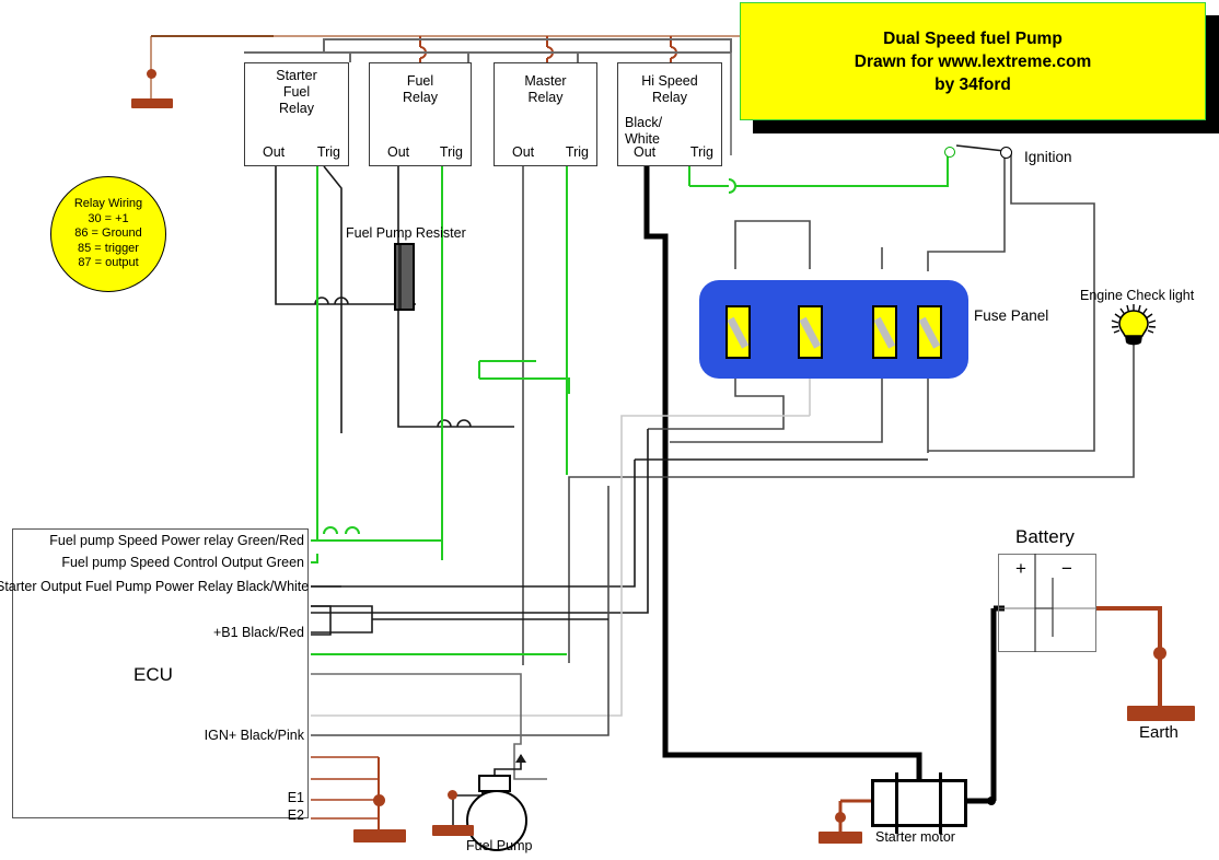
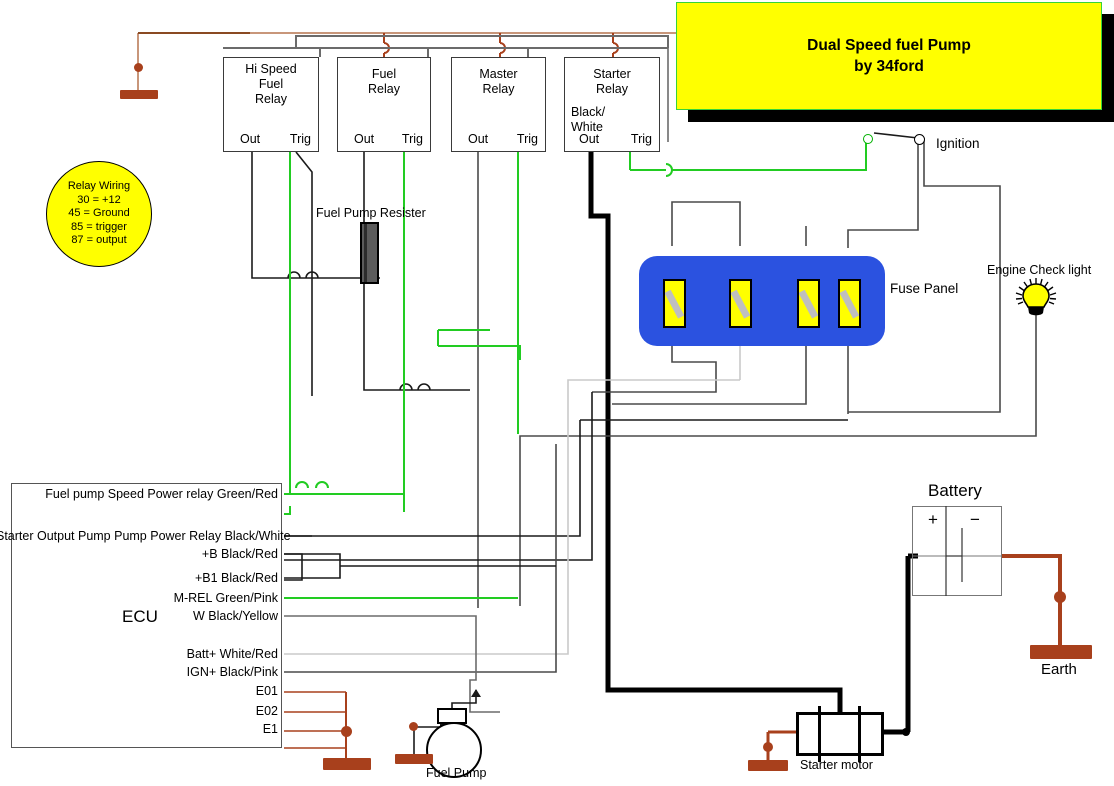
  Dual Speed fuel Pump
- Drawn for www.lextreme.com
  by 34ford
  Relay Wiring
- 30 = +1
+ 30 = +12
- 86 = Ground
+ 45 = Ground
  85 = trigger
  87 = output
- Starter
+ Hi Speed
  Fuel
  Relay
  Out
  Trig
  Fuel
  Relay
  Out
  Trig
  Master
  Relay
  Out
  Trig
- Hi Speed
+ Starter
  Relay
  Black/
  White
  Out
  Trig
  Fuel Pump Resister
  Fuse Panel
  Ignition
  Engine Check light
  Battery
  +
  −
  Earth
  Fuel Pump
  Starter motor
  ECU
  Fuel pump Speed Power relay Green/Red
- Fuel pump Speed Control Output Green
- Starter Output Fuel Pump Power Relay Black/White
+ Starter Output Pump Pump Power Relay Black/White
+ +B Black/Red
  +B1 Black/Red
+ M-REL Green/Pink
+ W Black/Yellow
+ Batt+ White/Red
  IGN+ Black/Pink
+ E01
+ E02
  E1
- E2
